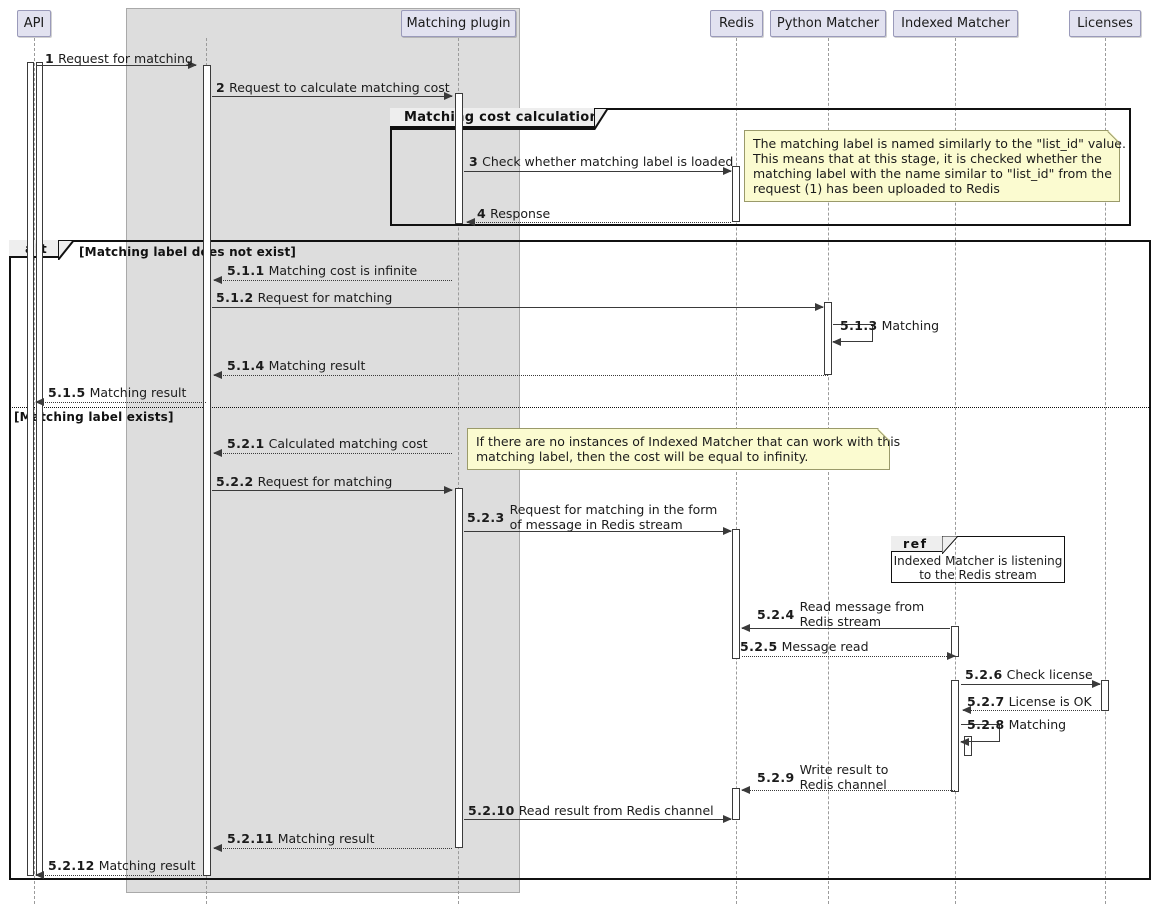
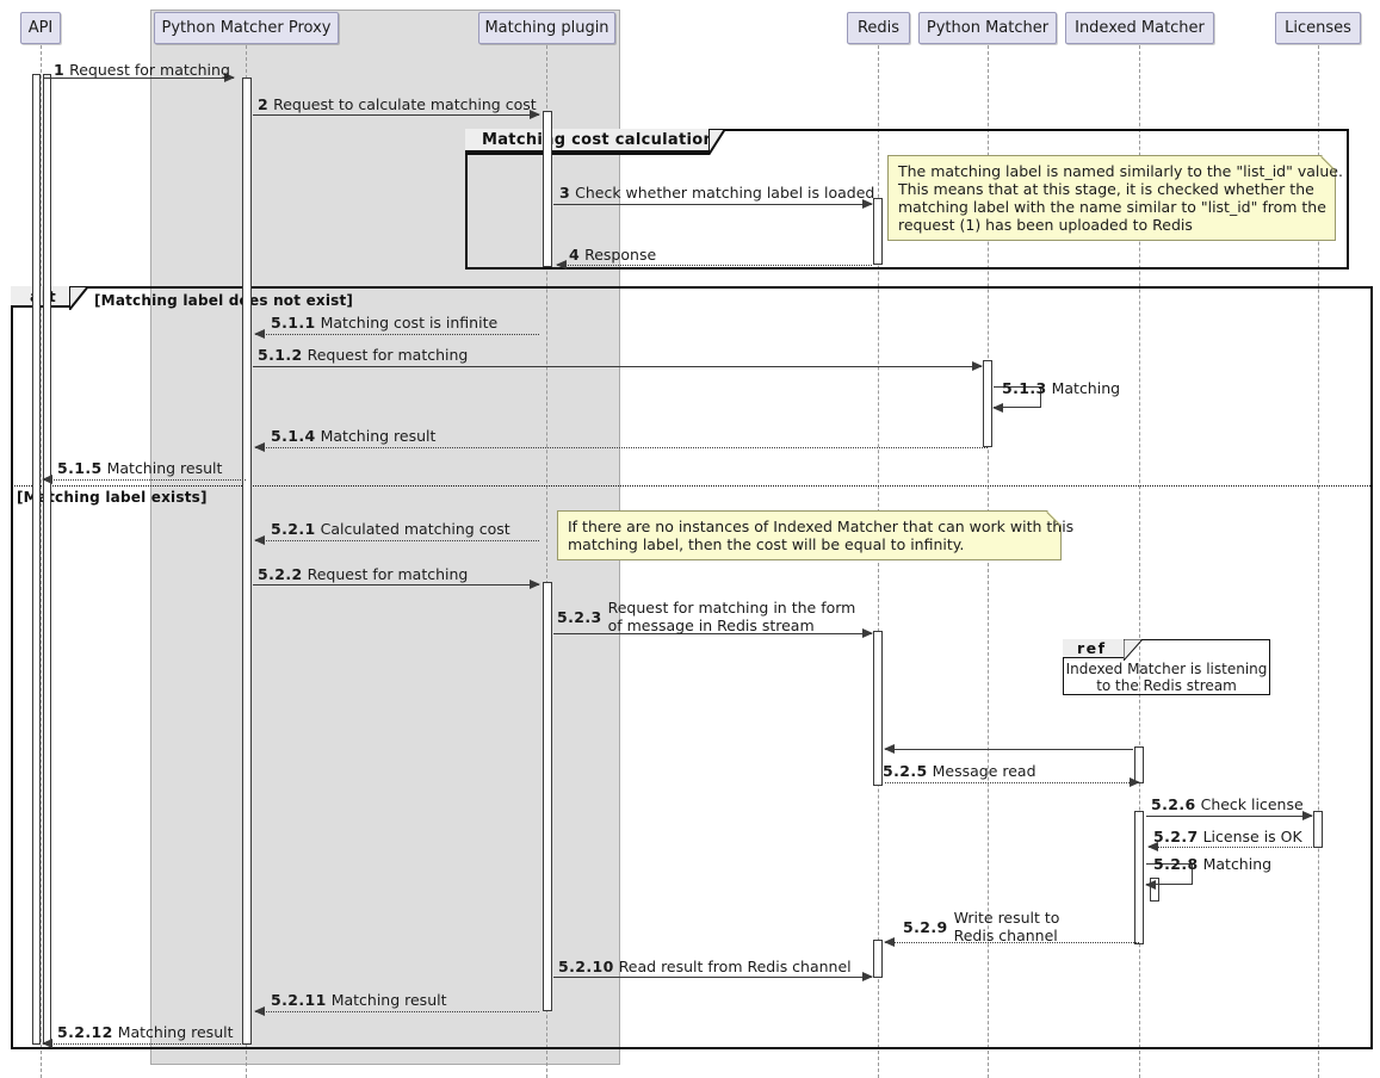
  Matchig cost calculatio
  [Matching label des not exist]
  [Mtching label exists]
  ref
  Indexed Matcher is listening
  to the Redis stream
  The matching label is named similarly to the "list_id" value.
  This means that at this stage, it is checked whether the
  matching label with the name similar to "list_id" from the
  request (1) has been uploaded to Redis
  If there are no instances of Indexed Matcher that can work with this
  matching label, then the cost will be equal to infinity.
  1 Request for matching
  2 Request to calculate matching cost
  3 Check whether matching label is loaded
  4 Response
  5.1.1 Matching cost is infinite
  5.1.2 Request for matching
  5.1.3 Matching
  5.1.4 Matching result
  5.1.5 Matching result
  5.2.1 Calculated matching cost
  5.2.2 Request for matching
  5.2.3
  Request for matching in the form
  of message in Redis stream
- 5.2.4
- Read message from
- Redis stream
  5.2.5 Message read
  5.2.6 Check license
  5.2.7 License is OK
  5.2.8 Matching
  5.2.9
  Write result to
  Redis channel
  5.2.10 Read result from Redis channel
  5.2.11 Matching result
  5.2.12 Matching result
  API
+ Python Matcher Proxy
  Matching plugin
  Redis
  Python Matcher
  Indexed Matcher
  Licenses
